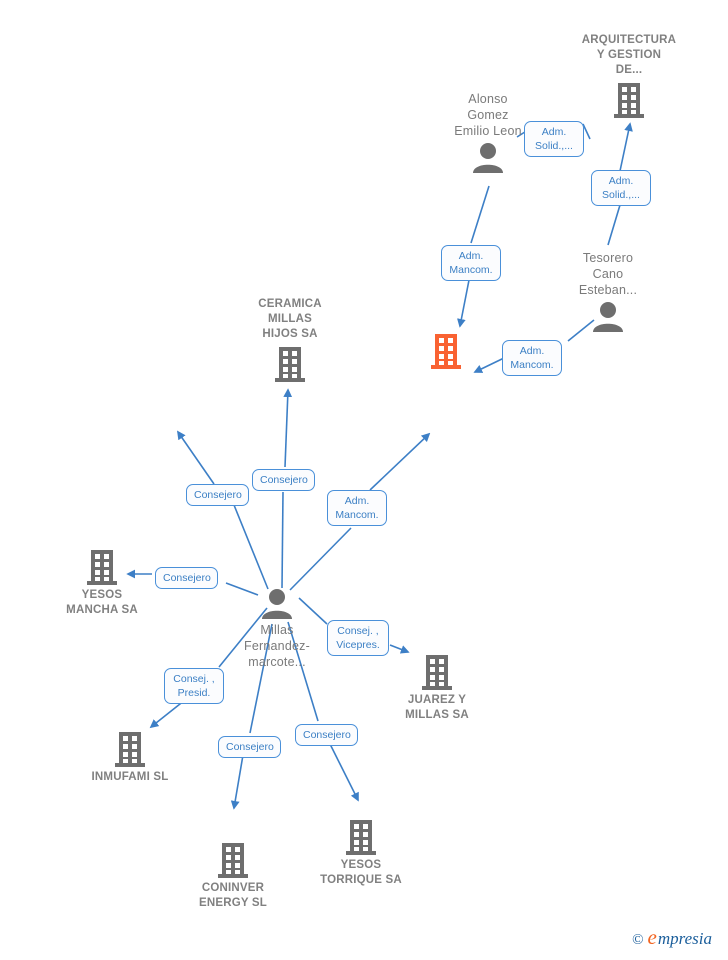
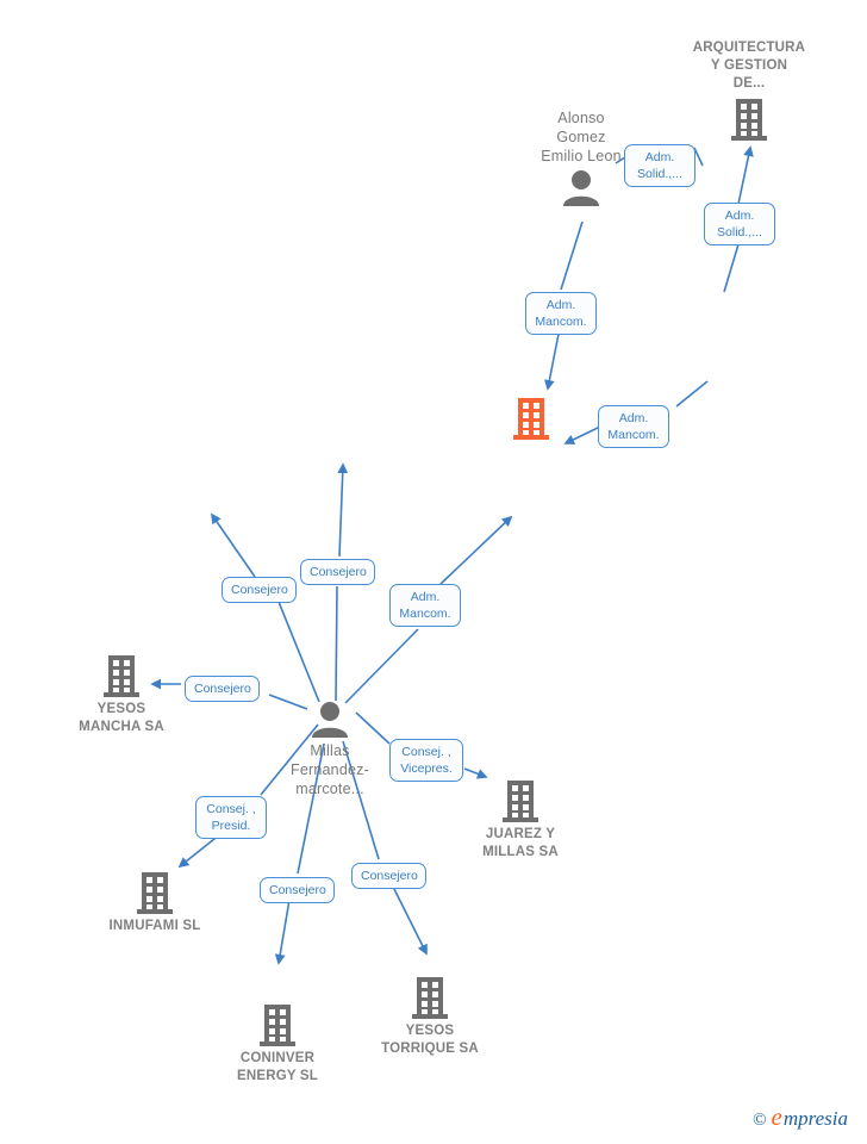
  ARQUITECTURA
  Y GESTION
  DE...
  Alonso
  Gomez
  Emilio Leon
- Tesorero
- Cano
- Esteban...
- CERAMICA
- MILLAS
- HIJOS SA
  YESOS
  MANCHA SA
  Millas
  Fernandez-
  marcote...
  JUAREZ Y
  MILLAS SA
  INMUFAMI SL
  CONINVER
  ENERGY SL
  YESOS
  TORRIQUE SA
  Adm.
  Mancom.
  Adm.
  Solid.,...
  Adm.
  Solid.,...
  Adm.
  Mancom.
  Adm.
  Mancom.
  Consejero
  Consejero
  Consejero
  Consej. ,
  Vicepres.
  Consej. ,
  Presid.
  Consejero
  Consejero
  ©
  e
  mpresia
